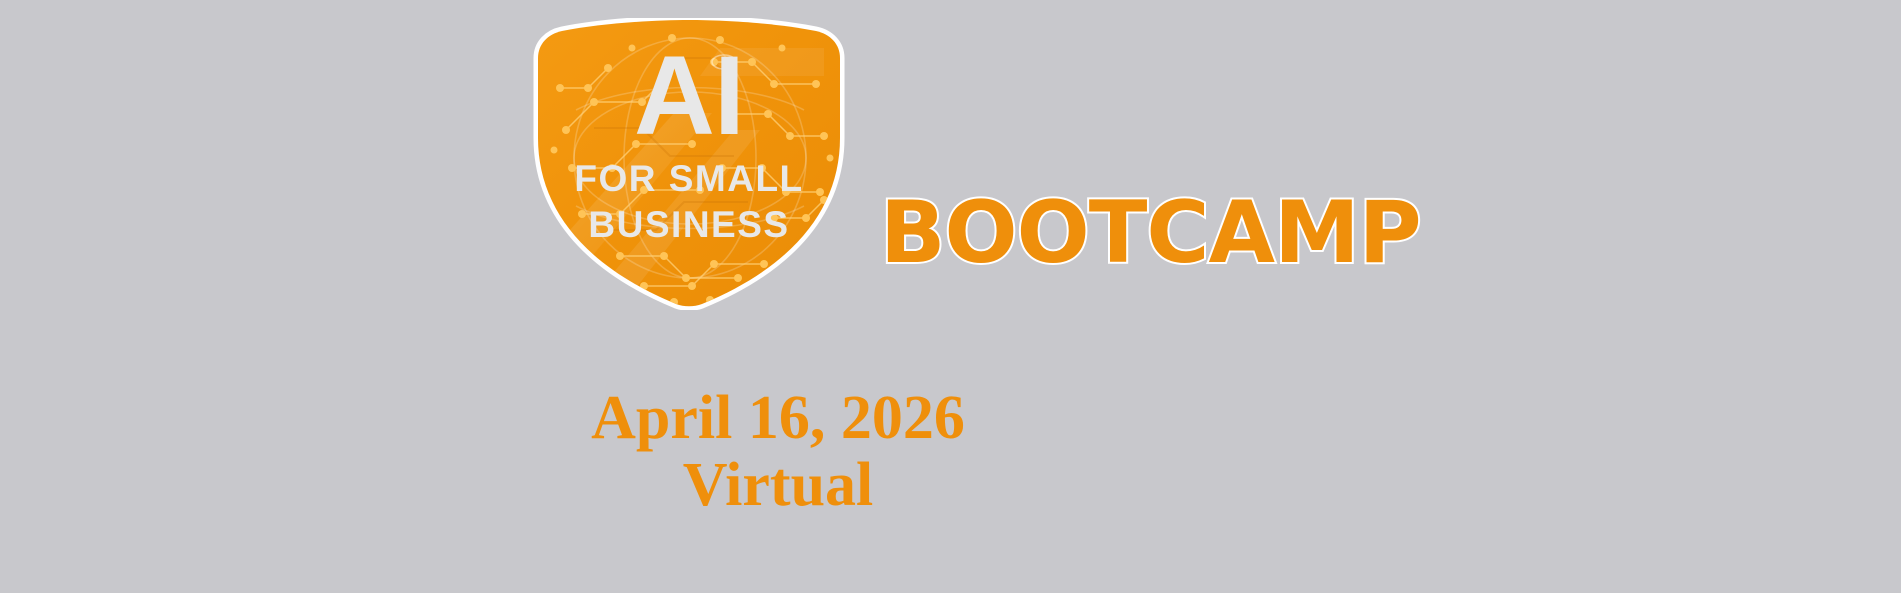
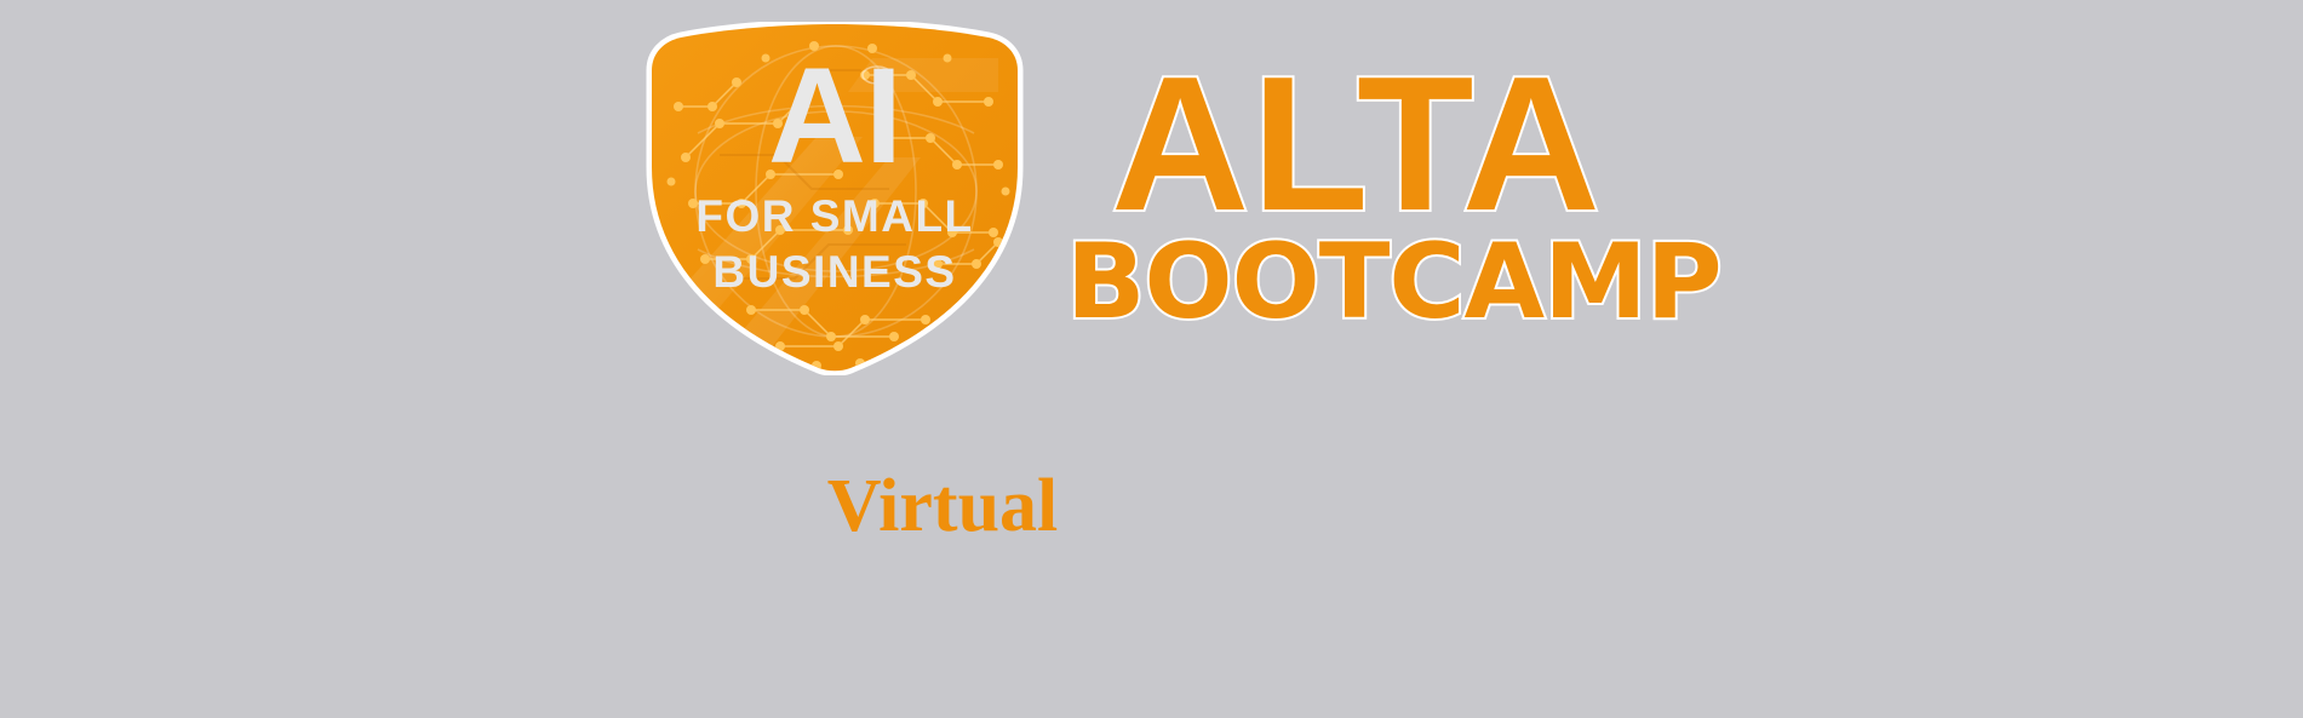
  AI
  FOR SMALL
  BUSINESS
+ ALTA
  BOOTCAMP
- April 16, 2026
  Virtual
